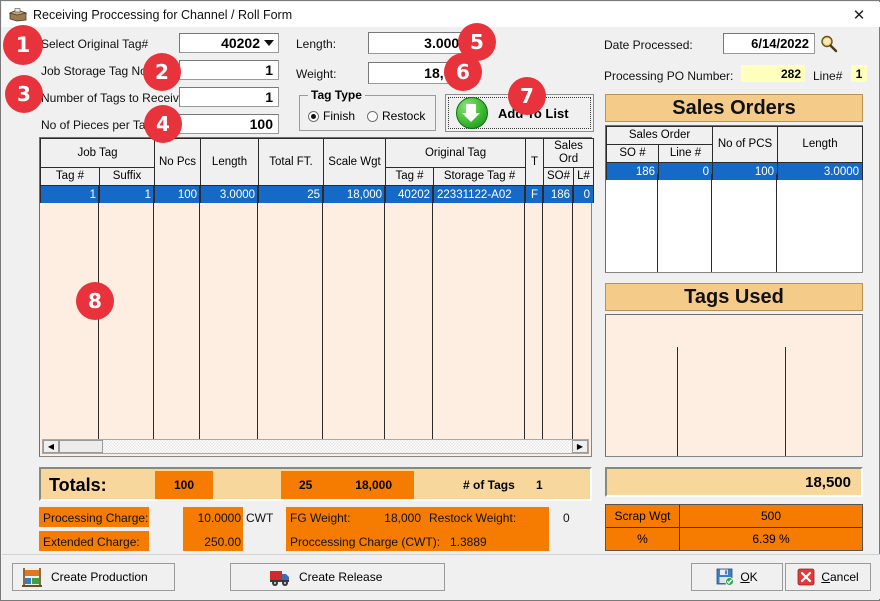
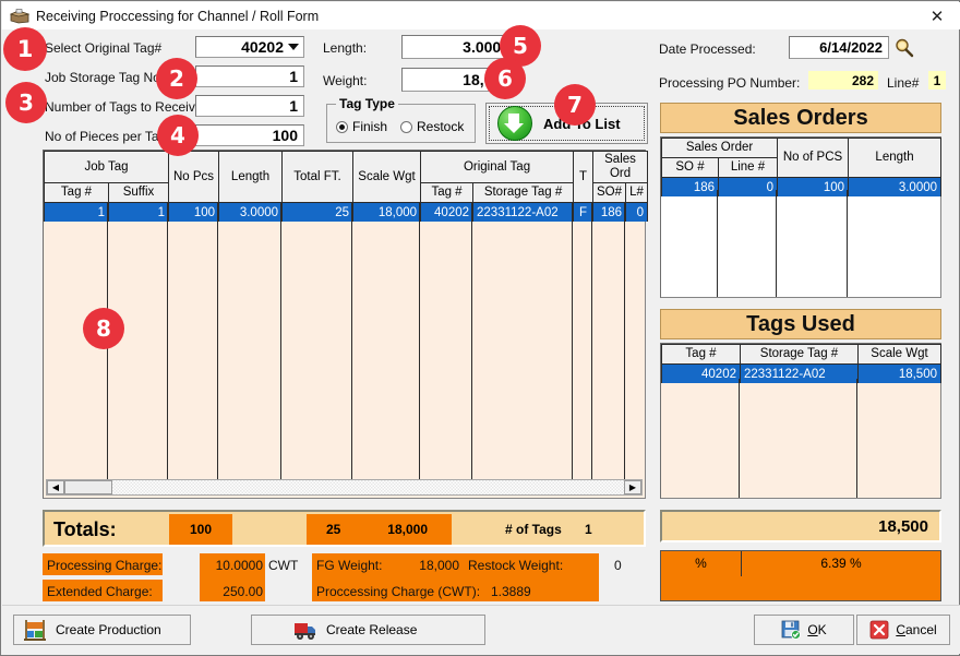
  Receiving Proccessing for Channel / Roll Form
  ✕
  Select Original Tag#
  40202
  Job Storage Tag N
  1
  Number of Tags to Receiv
  1
  No of Pieces per Ta
  100
  Length:
  3.000
  Weight:
  Tag Type
  Finish
  Restock
  Ado List
  Date Processed:
  6/14/2022
  Processing PO Number:
  282
  Line#
  1
  Job Tag	No Pcs	Length	Total FT.	Scale Wgt	Original Tag	T	Sales Ord
  Tag #	Suffix	Tag #	Storage Tag #	SO#	L#
  1	1	100	3.0000	25	18,000	40202	22331122-A02	F	186	0
  ◀
  ▶
  Sales Orders
  Sales Order	No of PCS	Length
  SO #	Line #
  186	0	100	3.0000
  Tags Used
+ Tag #	Storage Tag #	Scale Wgt
+ 40202	22331122-A02	18,500
  Totals:
  100
  25
  18,000
  # of Tags
  1
  Processing Charge:
  Extended Charge:
  10.0000
  CWT
  250.00
  FG Weight:
  18,000
  Restock Weight:
  0
  Proccessing Charge (CWT):
  1.3889
  18,500
- Scrap Wgt
- 500
  %
  6.39 %
  Create Production
  Create Release
  O
  K
  C
  ancel
  1
  2
  3
  4
  5
  6
  7
  8
